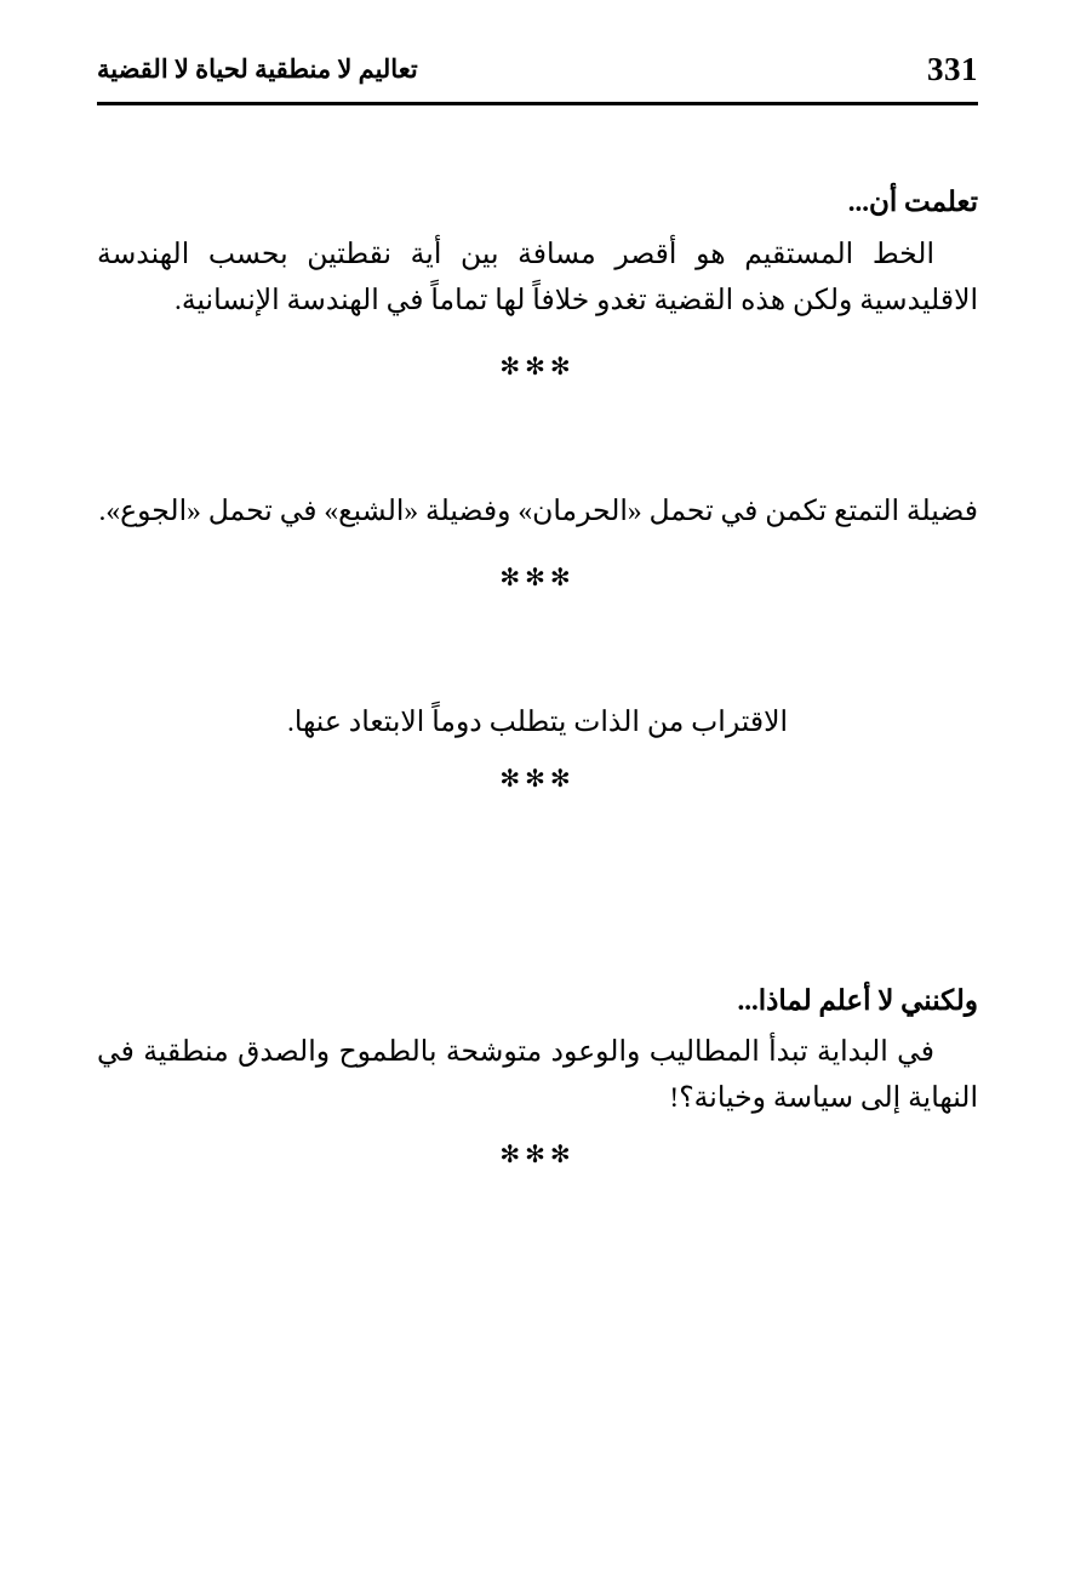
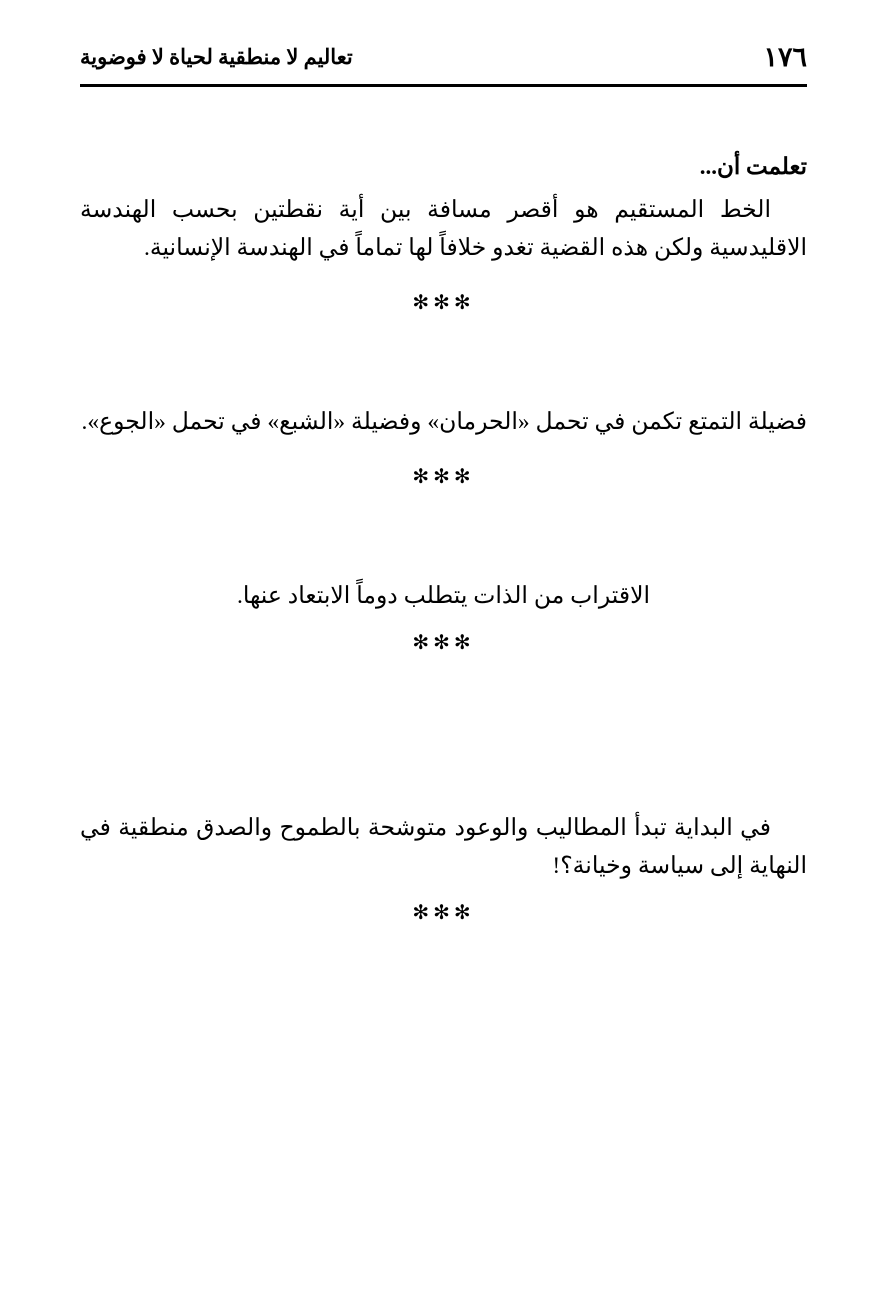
- 331
+ ١٧٦
- تعاليم لا منطقية لحياة لا القضية
+ تعاليم لا منطقية لحياة لا فوضوية
  تعلمت أن...
  الخط المستقيم هو أقصر مسافة بين أية نقطتين بحسب الهندسة الاقليدسية ولكن هذه القضية تغدو خلافاً لها تماماً في الهندسة الإنسانية.
  ✻✻✻
  فضيلة التمتع تكمن في تحمل «الحرمان» وفضيلة «الشبع» في تحمل «الجوع».
  ✻✻✻
  الاقتراب من الذات يتطلب دوماً الابتعاد عنها.
  ✻✻✻
- ولكنني لا أعلم لماذا...
  في البداية تبدأ المطاليب والوعود متوشحة بالطموح والصدق منطقية في النهاية إلى سياسة وخيانة؟!
  ✻✻✻
